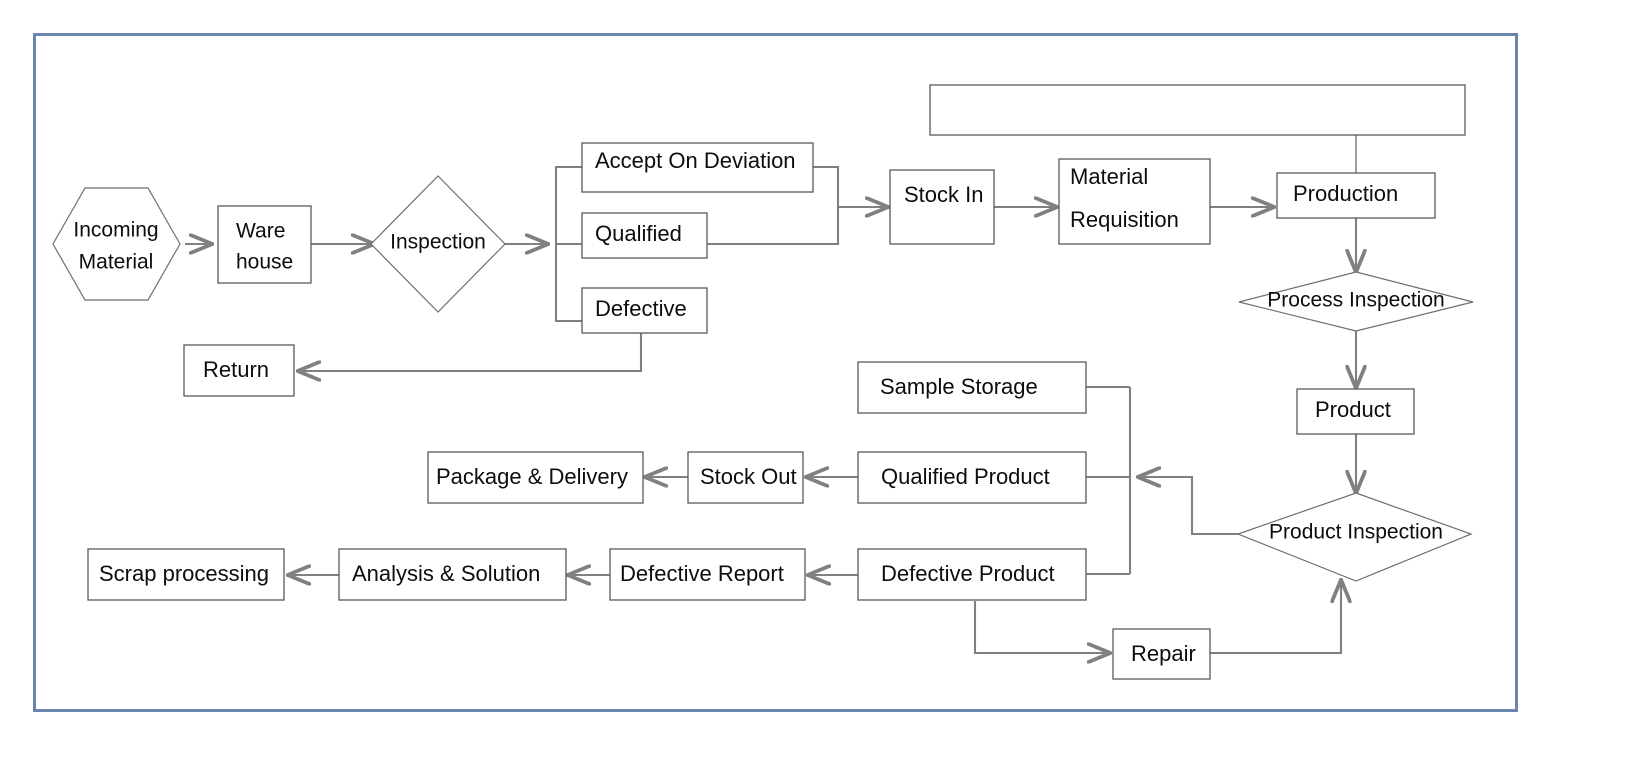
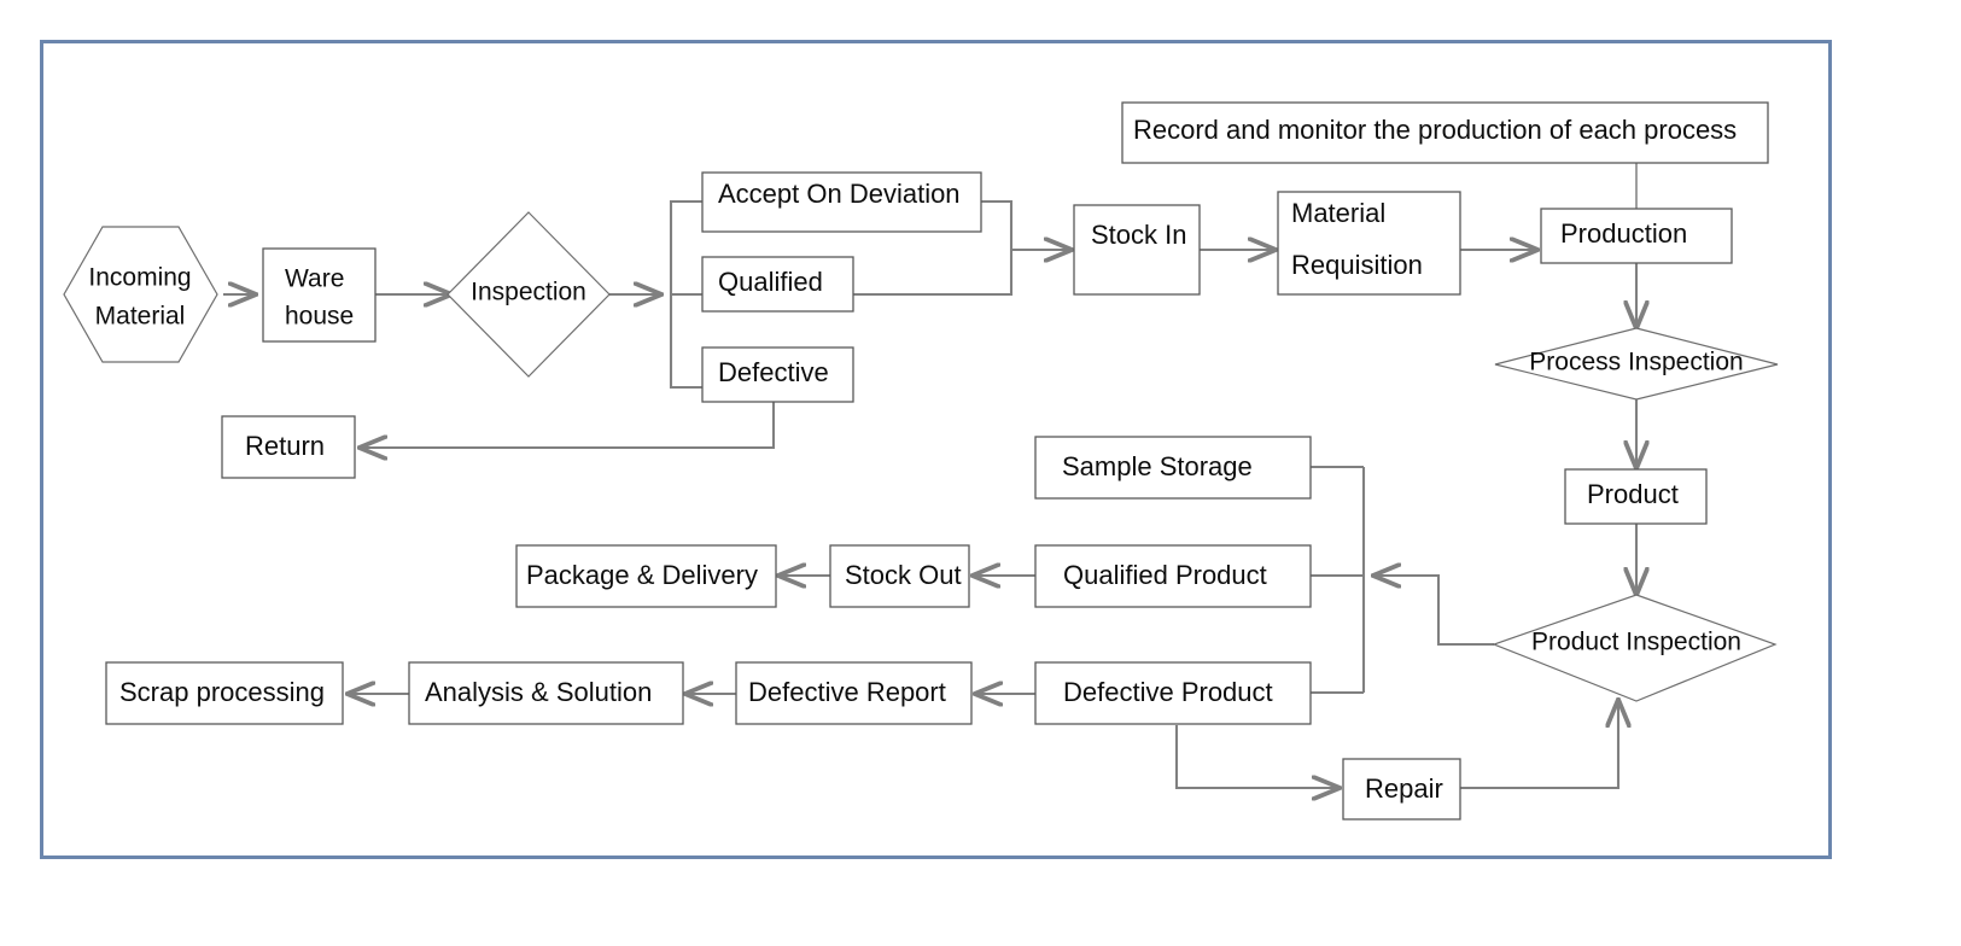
  Incoming
  Material
  Ware
  house
  Inspection
  Accept On Deviation
  Qualified
  Defective
  Return
+ Record and monitor the production of each process
  Stock In
  Material
  Requisition
  Production
  Process Inspection
  Product
  Product Inspection
  Sample Storage
  Qualified Product
  Defective Product
  Stock Out
  Package & Delivery
  Defective Report
  Analysis & Solution
  Scrap processing
  Repair
